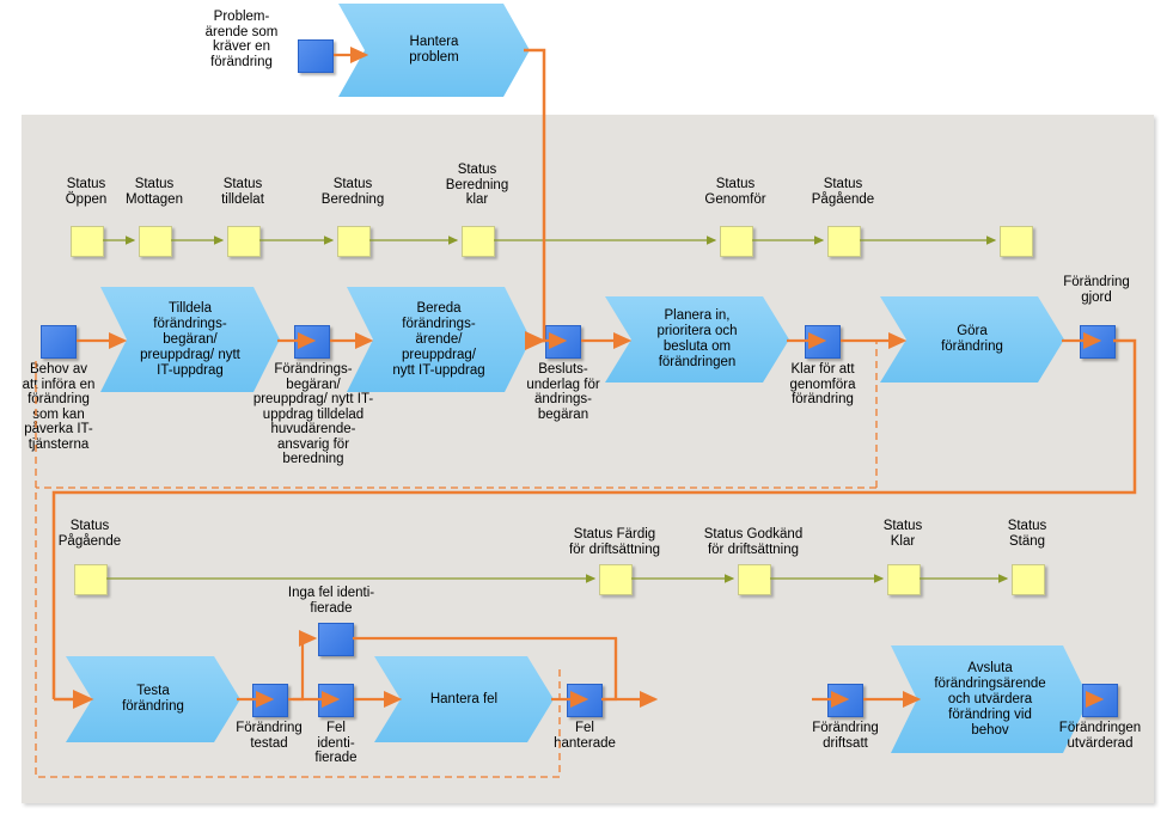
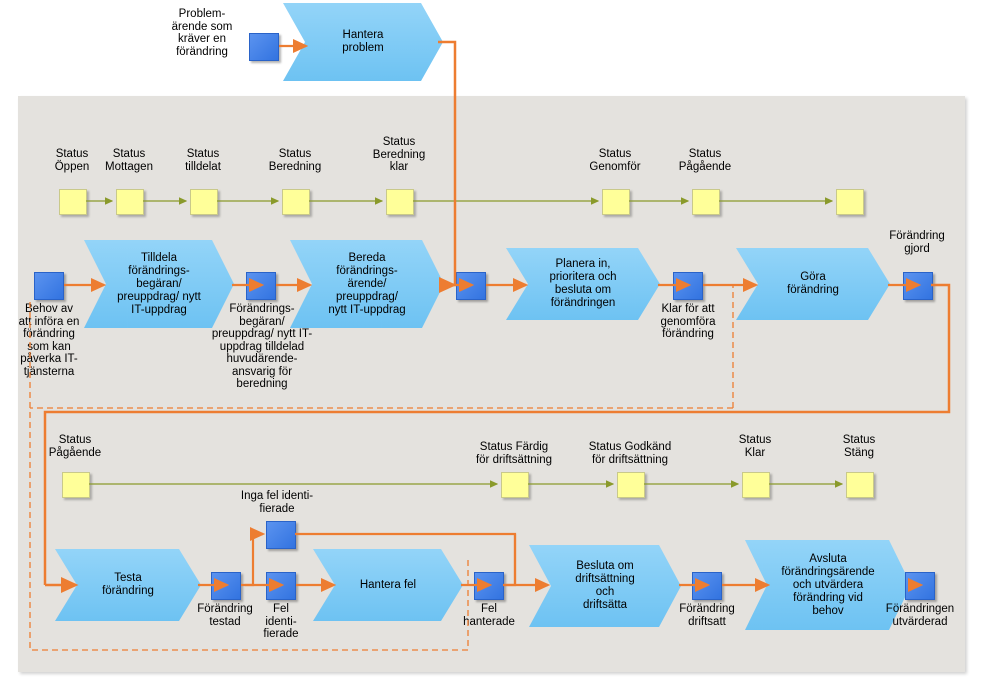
  Problem-
  ärende som
  kräver en
  förändring
  Hantera
  problem
  Status
  Öppen
  Status
  Mottagen
  Status
  tilldelat
  Status
  Beredning
  Status
  Beredning
  klar
  Status
  Genomför
  Status
  Pågående
  Behov av
  att införa en
  frändring
  om kan
  påverka IT-
  tjänsterna
  Tilldela
  förändrings-
  begäran/
  preuppdrag/ nytt
  IT-uppdrag
  Förändrings-
  begäran/
  preuppdrag/ nytt IT-
  uppdrag tilldelad
  huvudärende-
  ansvarig för
  beredning
  Bereda
  förändrings-
  ärende/
  preuppdrag/
  nytt IT-uppdrag
- Besluts-
- underlag för
- ändrings-
- begäran
  Planera in,
  prioritera och
  besluta om
  förändringen
  Klar för att
  genomföra
  förändring
  Göra
  förändring
  Förändring
  gjord
  Status
  Pågående
  Status Färdig
  för driftsättning
  Status Godkänd
  för driftsättning
  Status
  Klar
  Status
  Stäng
  Inga fel identi-
  fierade
  Testa
  förändring
  Förändring
  testad
  Fel
  identi-
  fierade
  Hantera fel
  Fel
  hanterade
+ Besluta om
+ driftsättning
+ och
+ driftsätta
  Förändring
  driftsatt
  Avsluta
  förändringsärende
  och utvärdera
  förändring vid
  behov
  Förändringen
  utvärderad
